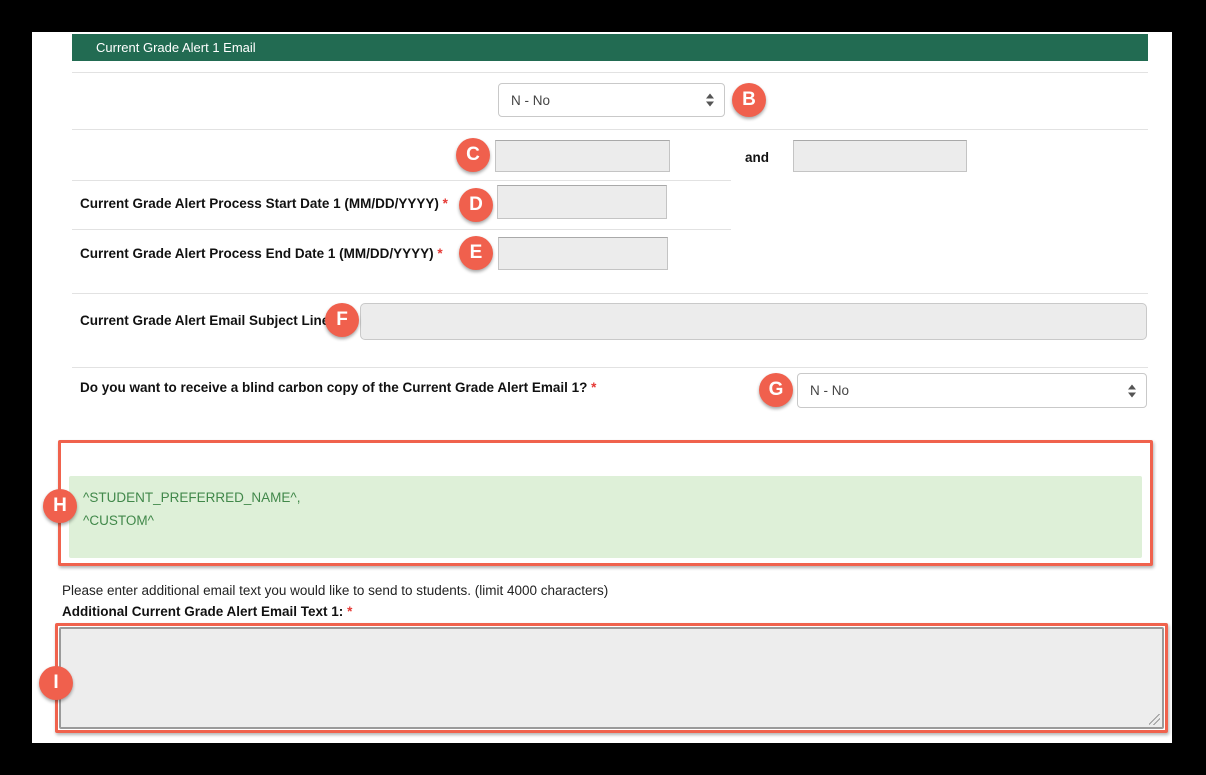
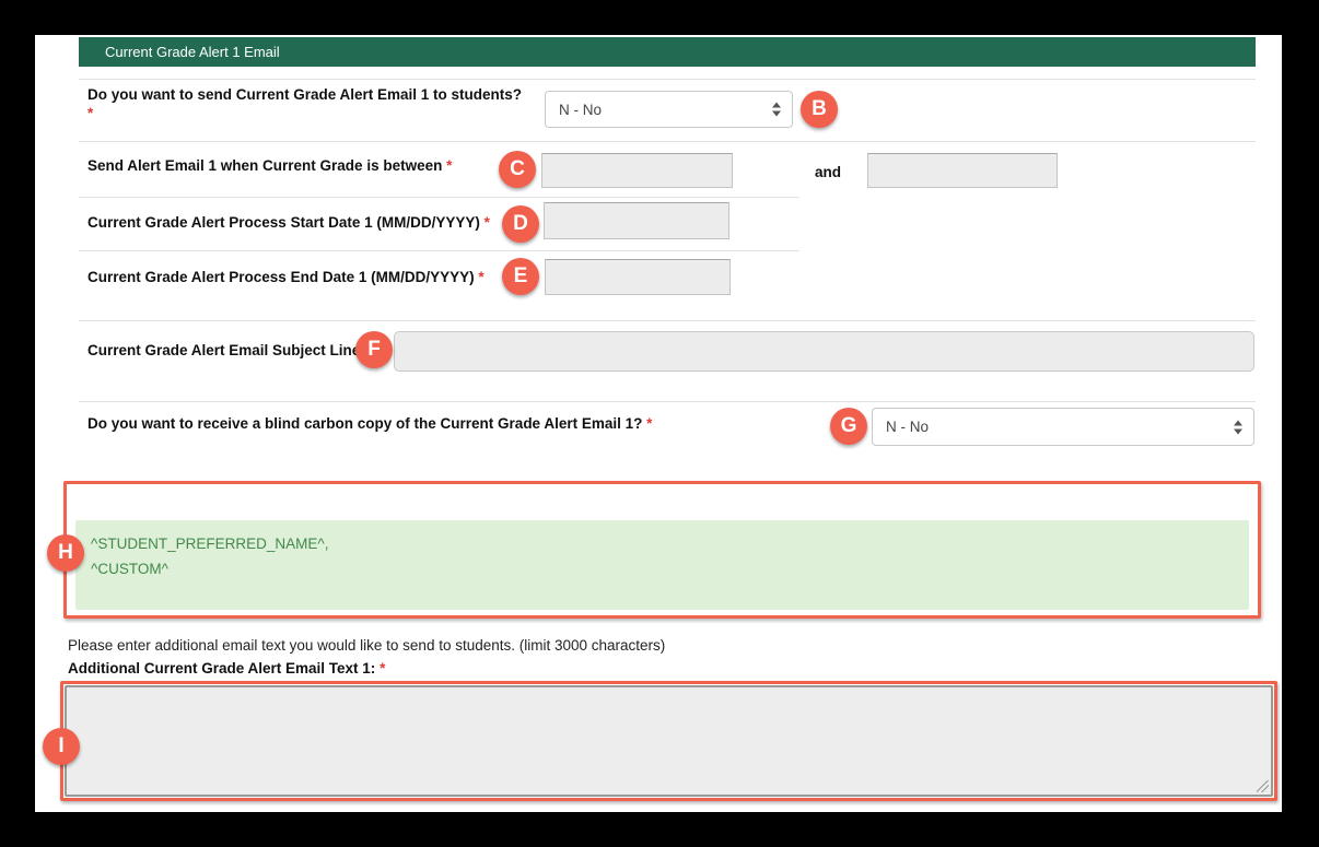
  Current Grade Alert 1 Email
+ Do you want to send Current Grade Alert Email 1 to students?
+ *
  N - No
  B
+ Send Alert Email 1 when Current Grade is between *
  C
  and
  Current Grade Alert Process Start Date 1 (MM/DD/YYYY) *
  D
  Current Grade Alert Process End Date 1 (MM/DD/YYYY) *
  E
  Current Grade Alert Email Subject Lin
  F
  Do you want to receive a blind carbon copy of the Current Grade Alert Email 1? *
  G
  N - No
  ^STUDENT_PREFERRED_NAME^,
  ^CUSTOM^
  H
- Please enter additional email text you would like to send to students. (limit 4000 characters)
+ Please enter additional email text you would like to send to students. (limit 3000 characters)
  Additional Current Grade Alert Email Text 1: *
  I
